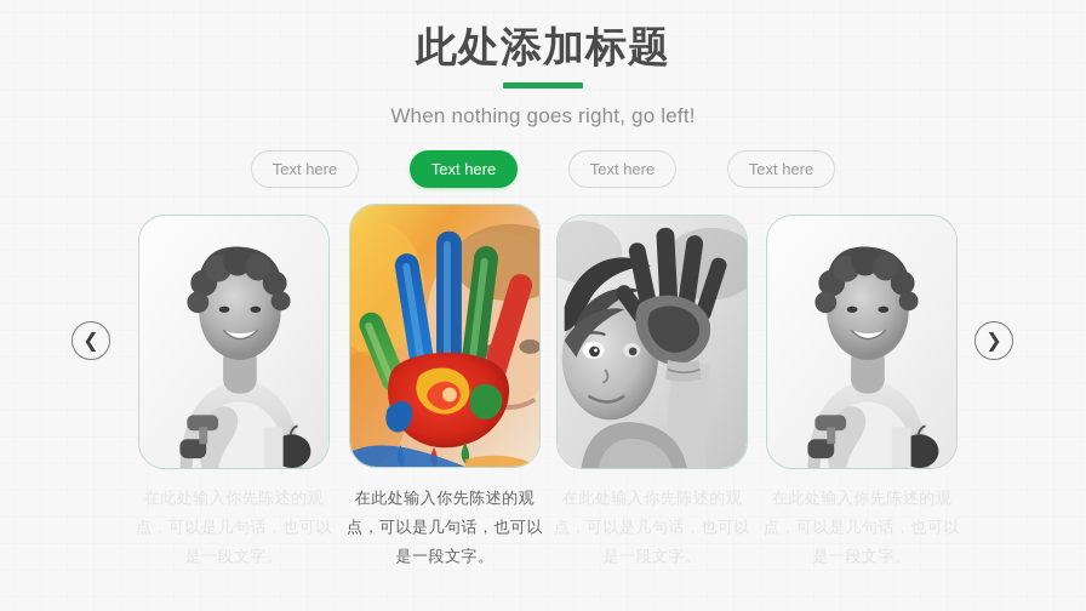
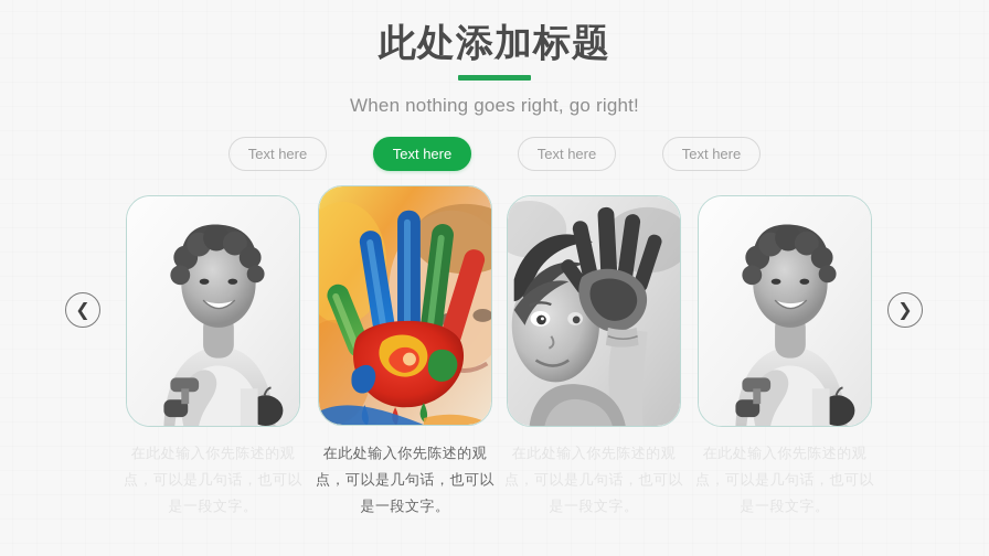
  此处添加标题
- When nothing goes right, go left!
+ When nothing goes right, go right!
  Text here
  Text here
  Text here
  Text here
  在此处输入你先陈述的观点，可以是几句话，也可以是一段文字。
  ❮
  ❯
